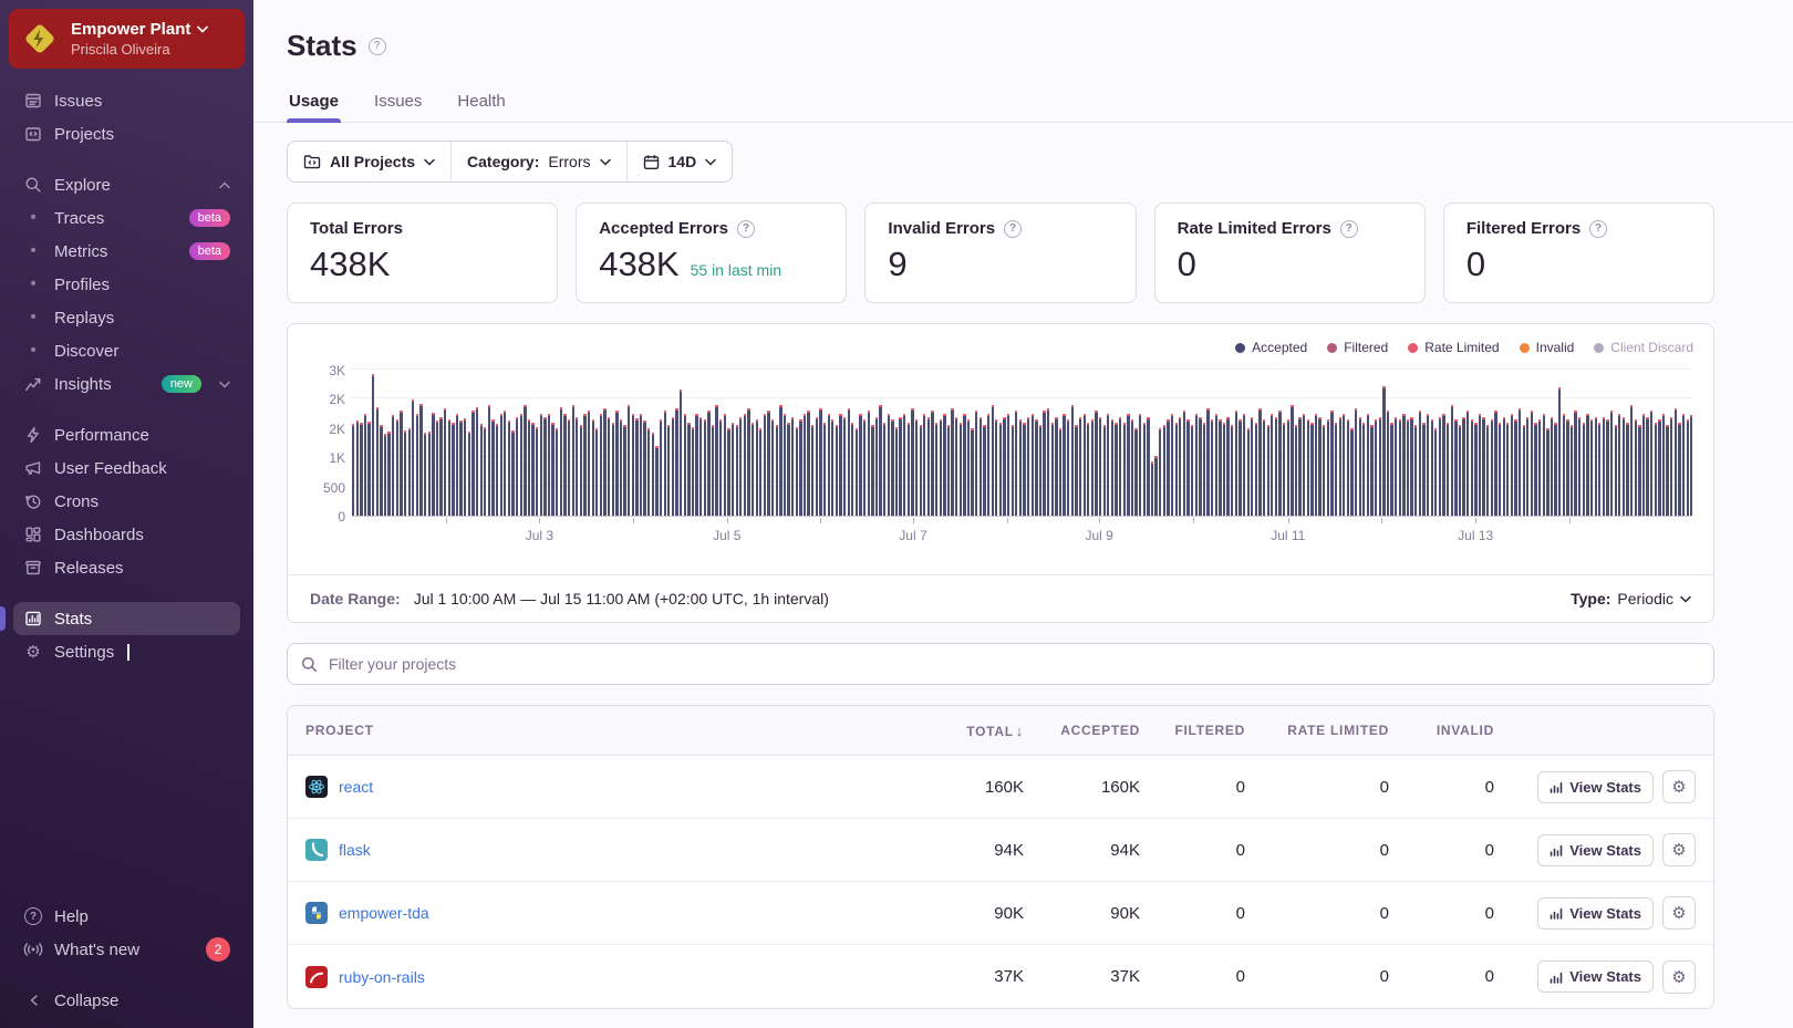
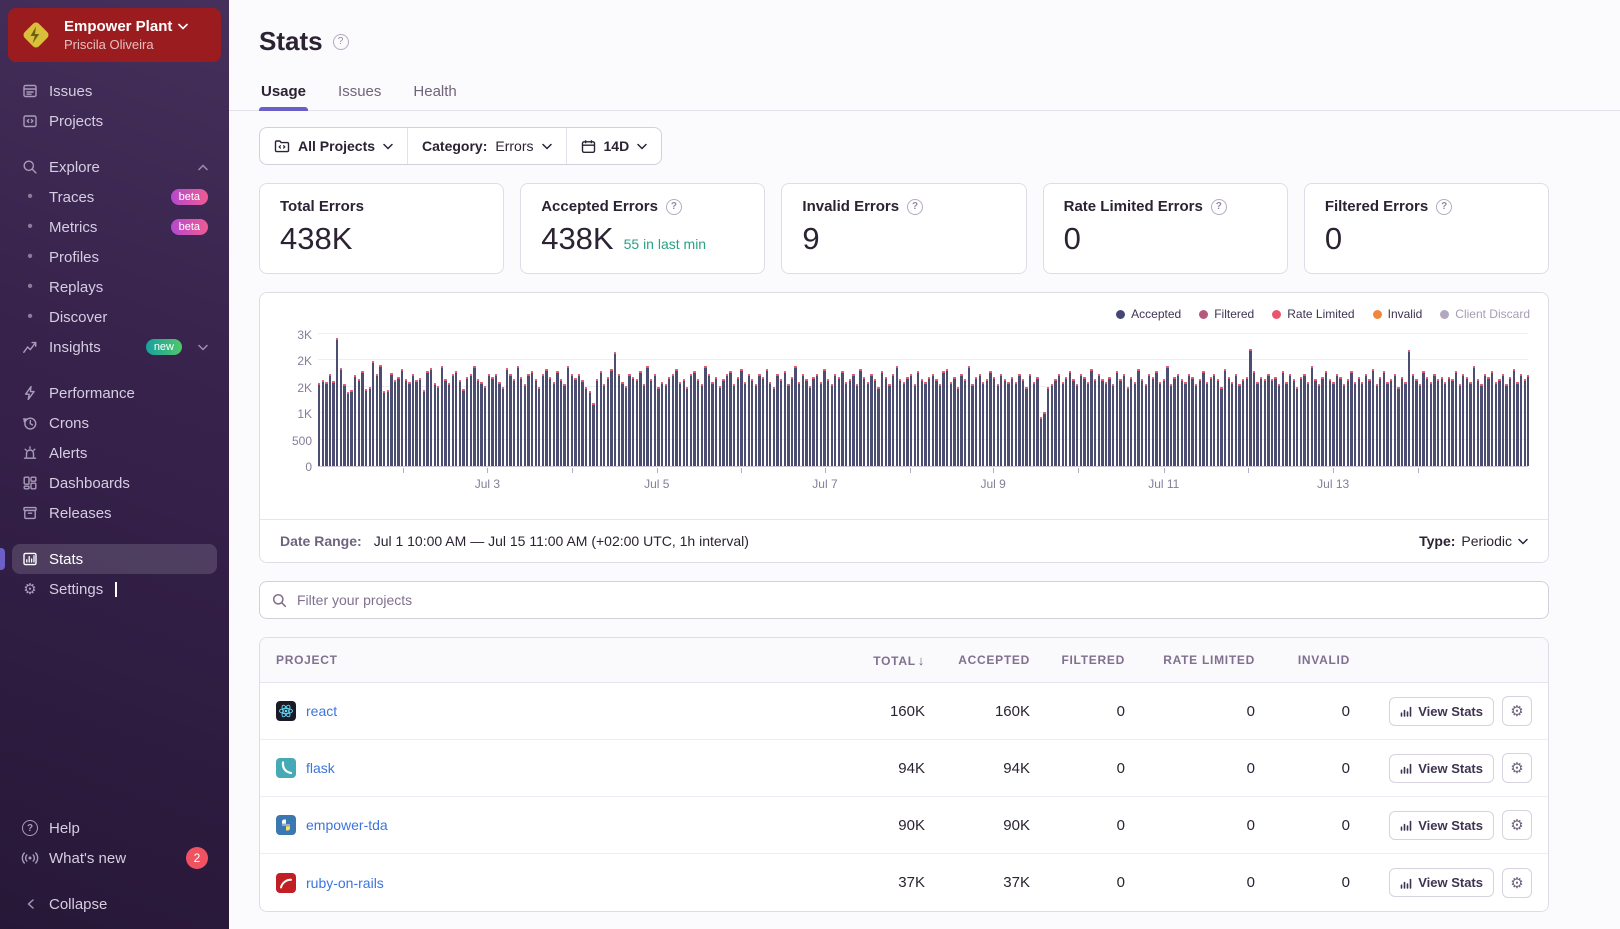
  Empower Plant
  Priscila Oliveira
  Issues
  Projects
  Explore
  •
  Traces
  beta
  •
  Metrics
  beta
  •
  Profiles
  •
  Replays
  •
  Discover
  Insights
  new
  Performance
- User Feedback
  Crons
+ Alerts
  Dashboards
  Releases
  Stats
  ⚙
  Settings
  ?
  Help
  What's new
  2
  Collapse
  Stats
  ?
  Usage
  Issues
  Health
  All Projects
  Category:
  Errors
  14D
  Total Errors
  438K
  Accepted Errors
  ?
  438K
  55 in last min
  Invalid Errors
  ?
  9
  Rate Limited Errors
  ?
  0
  Filtered Errors
  ?
  0
  Accepted
  Filtered
  Rate Limited
  Invalid
  Client Discard
  0
  500
  1K
  2K
  2K
  3K
  Jul 3
  Jul 5
  Jul 7
  Jul 9
  Jul 11
  Jul 13
  Date Range:
  Jul 1 10:00 AM — Jul 15 11:00 AM (+02:00 UTC, 1h interval)
  Type:
  Periodic
  Filter your projects
  PROJECT
  TOTAL ↓
  ACCEPTED
  FILTERED
  RATE LIMITED
  INVALID
  react
  160K
  160K
  0
  0
  0
  View Stats
  ⚙
  flask
  94K
  94K
  0
  0
  0
  View Stats
  ⚙
  empower-tda
  90K
  90K
  0
  0
  0
  View Stats
  ⚙
  ruby-on-rails
  37K
  37K
  0
  0
  0
  View Stats
  ⚙
